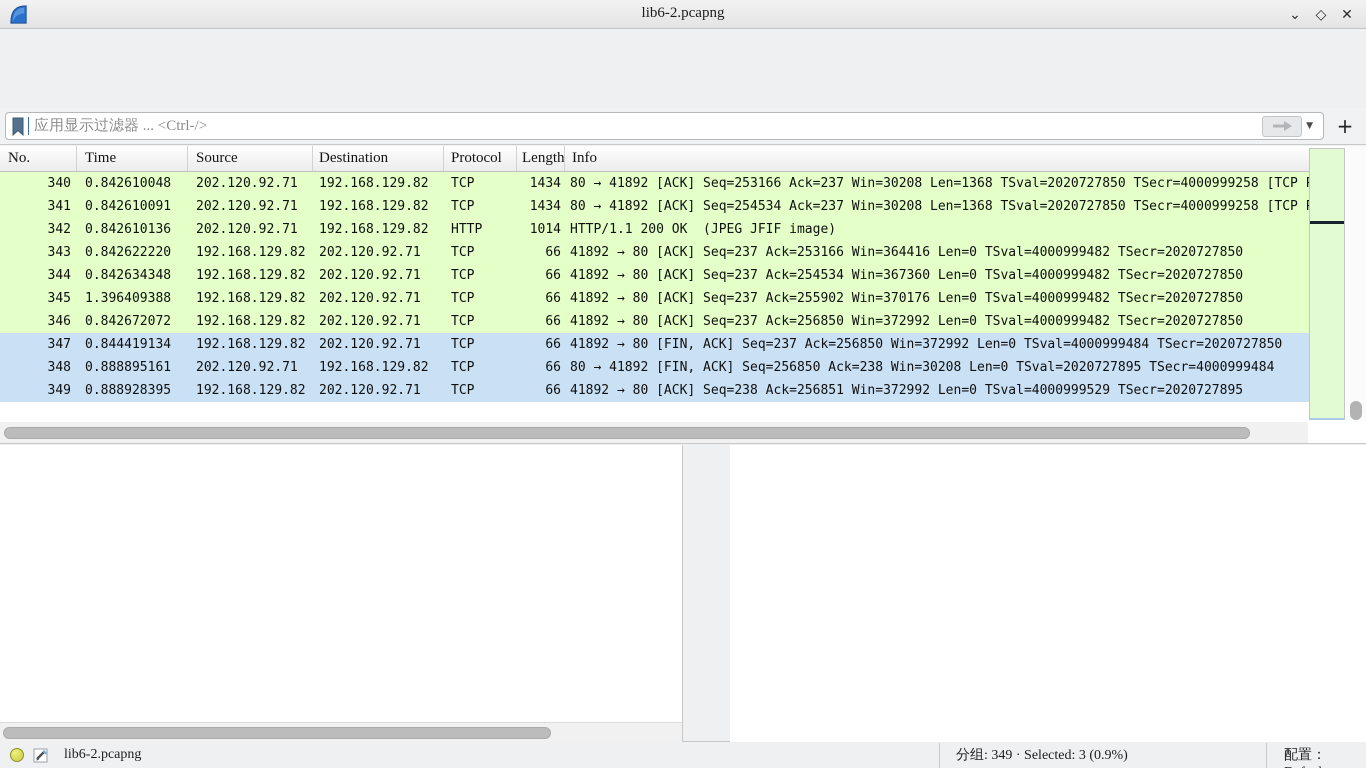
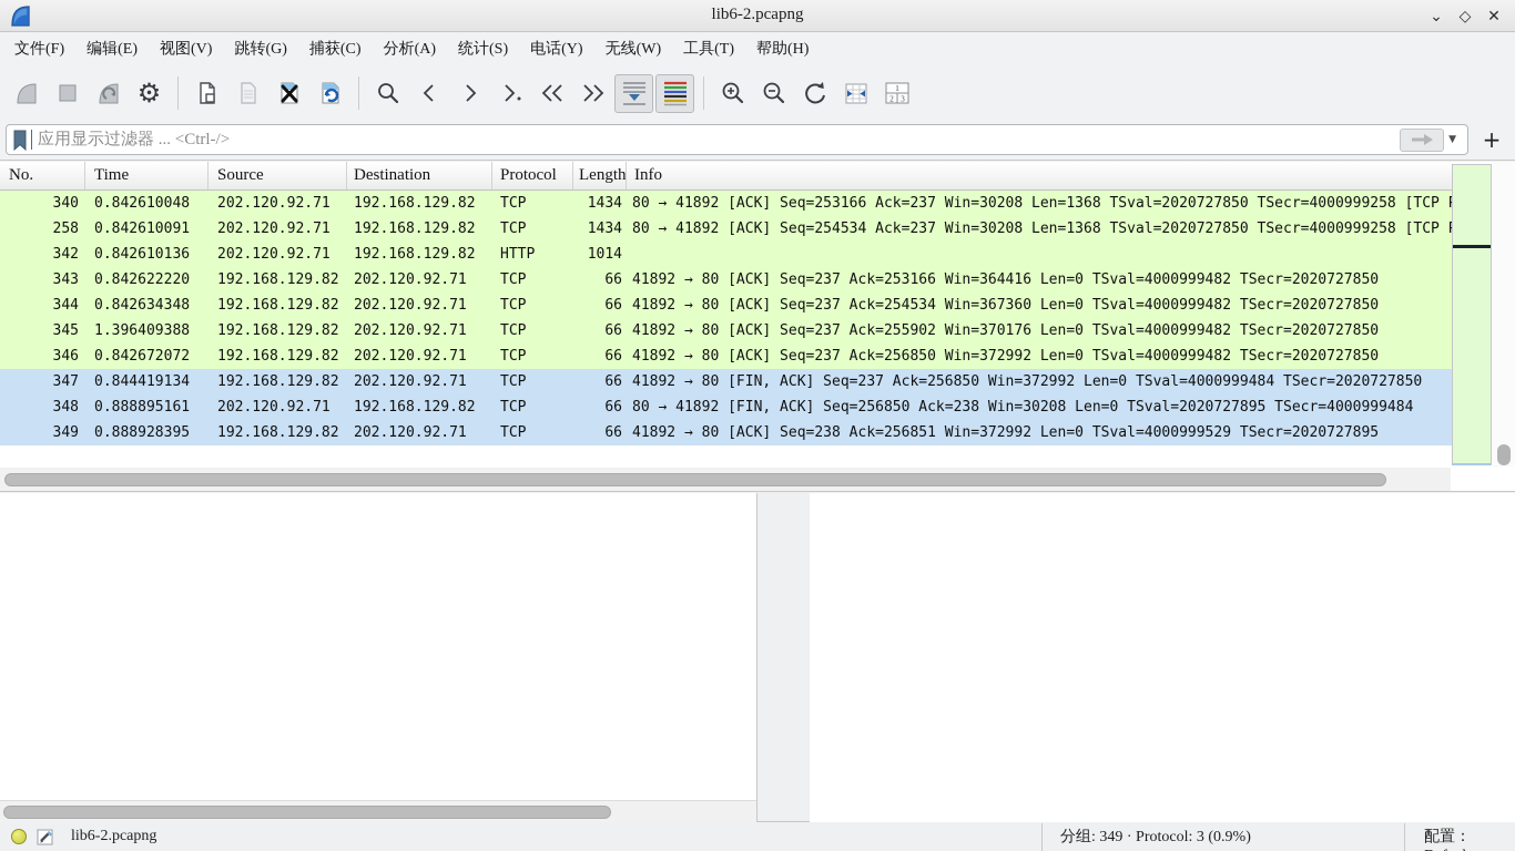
  lib6-2.pcapng
  ⌄
  ◇
  ✕
+ 文件(F)
+ 编辑(E)
+ 视图(V)
+ 跳转(G)
+ 捕获(C)
+ 分析(A)
+ 统计(S)
+ 电话(Y)
+ 无线(W)
+ 工具(T)
+ 帮助(H)
+ ⚙
+ 1
+ 2
+ 3
  应用显示过滤器 ... <Ctrl-/>
  ▼
  +
  No.
  Time
  Source
  Destination
  Protocol
  Length
  Info
  340
  0.842610048
  202.120.92.71
  192.168.129.82
  TCP
  1434
  80 → 41892 [ACK] Seq=253166 Ack=237 Win=30208 Len=1368 TSval=2020727850 TSecr=4000999258 [TCP
- 341
+ 258
  0.842610091
  202.120.92.71
  192.168.129.82
  TCP
  1434
  80 → 41892 [ACK] Seq=254534 Ack=237 Win=30208 Len=1368 TSval=2020727850 TSecr=4000999258 [TCP
  342
  0.842610136
  202.120.92.71
  192.168.129.82
  HTTP
  1014
- HTTP/1.1 200 OK (JPEG JFIF image)
  343
  0.842622220
  192.168.129.82
  202.120.92.71
  TCP
  66
  41892 → 80 [ACK] Seq=237 Ack=253166 Win=364416 Len=0 TSval=4000999482 TSecr=2020727850
  344
  0.842634348
  192.168.129.82
  202.120.92.71
  TCP
  66
  41892 → 80 [ACK] Seq=237 Ack=254534 Win=367360 Len=0 TSval=4000999482 TSecr=2020727850
  345
  1.396409388
  192.168.129.82
  202.120.92.71
  TCP
  66
  41892 → 80 [ACK] Seq=237 Ack=255902 Win=370176 Len=0 TSval=4000999482 TSecr=2020727850
  346
  0.842672072
  192.168.129.82
  202.120.92.71
  TCP
  66
  41892 → 80 [ACK] Seq=237 Ack=256850 Win=372992 Len=0 TSval=4000999482 TSecr=2020727850
  347
  0.844419134
  192.168.129.82
  202.120.92.71
  TCP
  66
  41892 → 80 [FIN, ACK] Seq=237 Ack=256850 Win=372992 Len=0 TSval=4000999484 TSecr=2020727850
  348
  0.888895161
  202.120.92.71
  192.168.129.82
  TCP
  66
  80 → 41892 [FIN, ACK] Seq=256850 Ack=238 Win=30208 Len=0 TSval=2020727895 TSecr=4000999484
  349
  0.888928395
  192.168.129.82
  202.120.92.71
  TCP
  66
  41892 → 80 [ACK] Seq=238 Ack=256851 Win=372992 Len=0 TSval=4000999529 TSecr=2020727895
  lib6-2.pcapng
- 分组: 349 · Selected: 3 (0.9%)
+ 分组: 349 · Protocol: 3 (0.9%)
